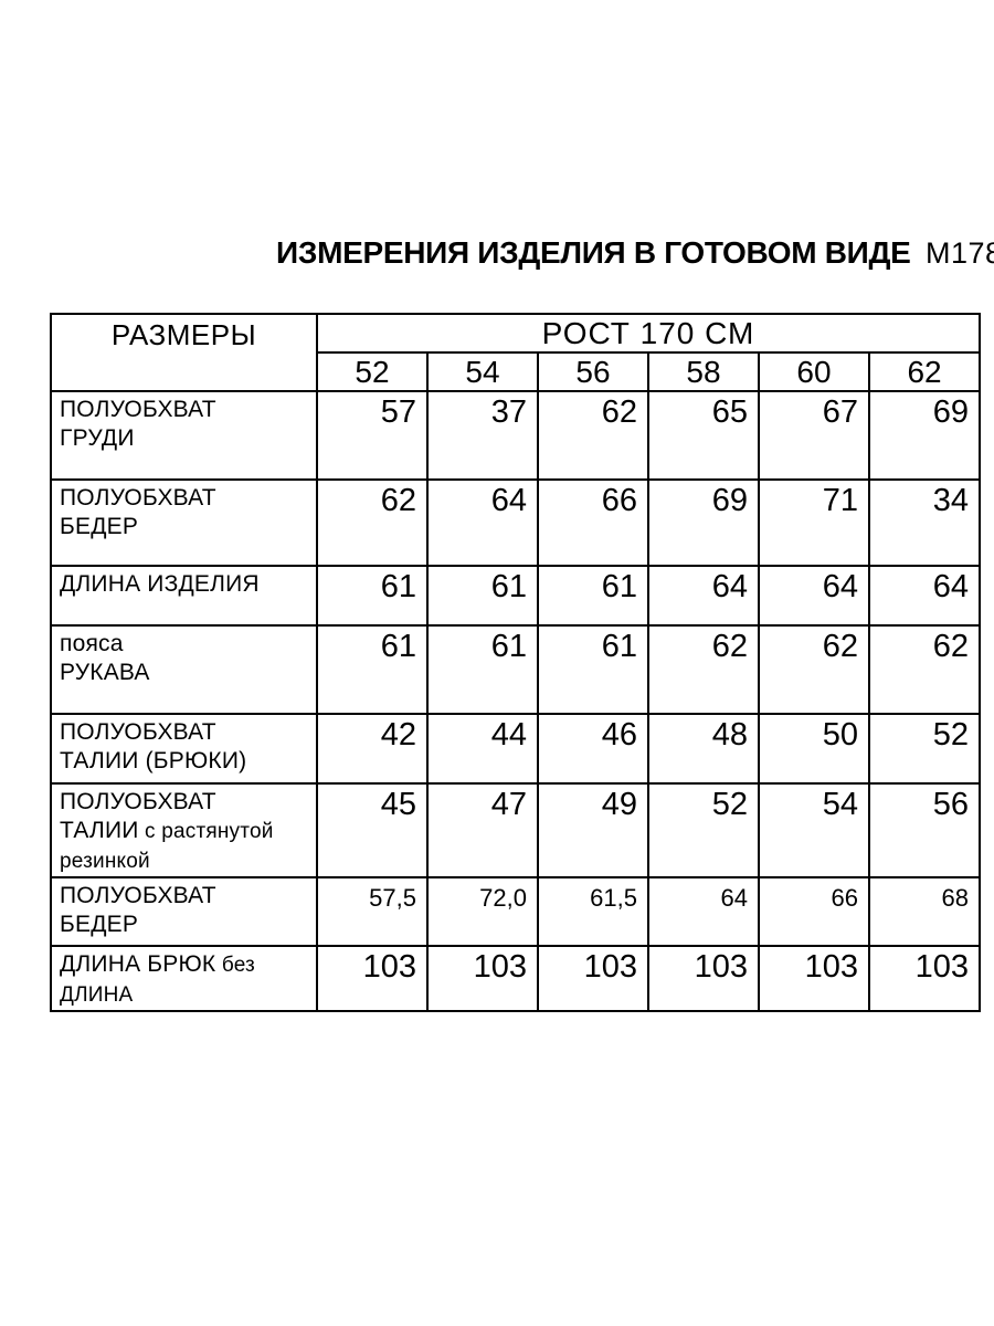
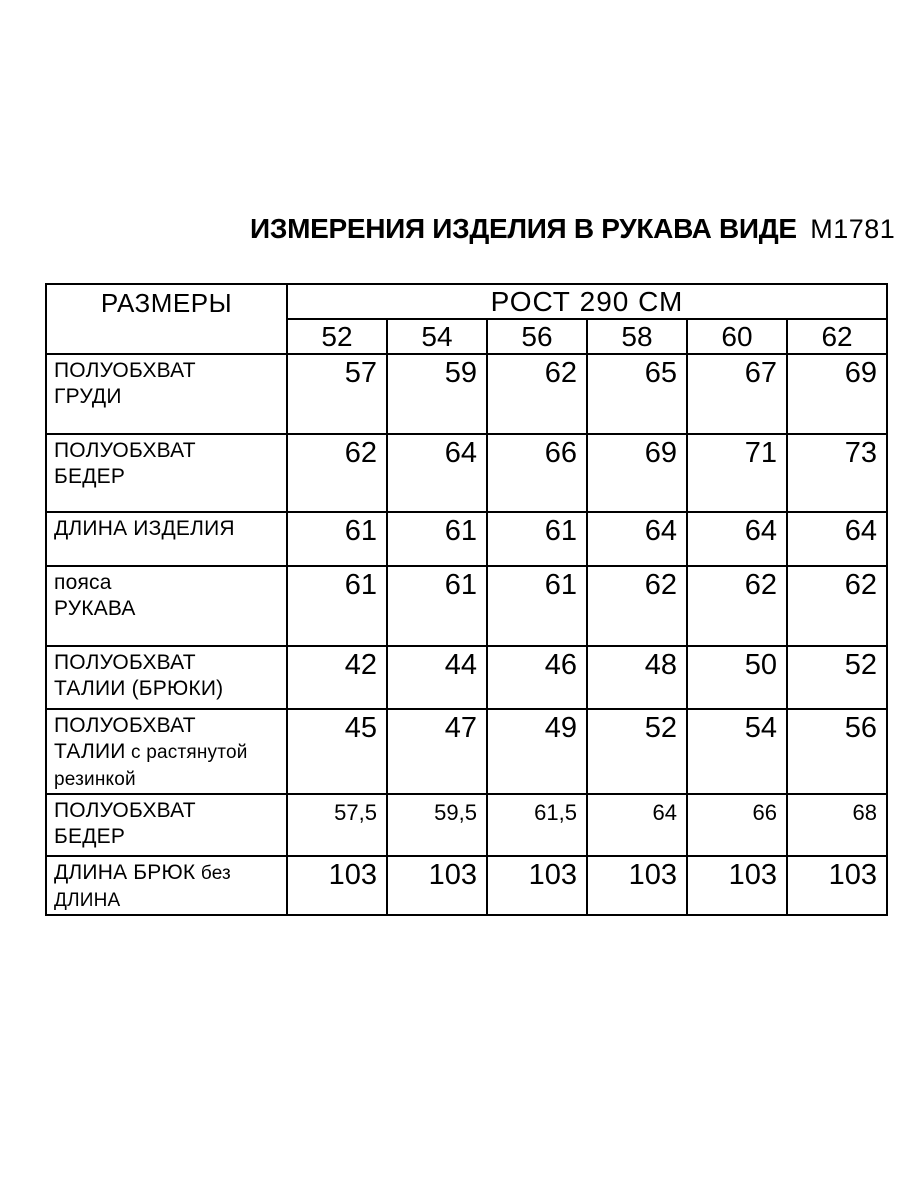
- ИЗМЕРЕНИЯ ИЗДЕЛИЯ В ГОТОВОМ ВИДЕ М17
+ ИЗМЕРЕНИЯ ИЗДЕЛИЯ В РУКАВА ВИДЕ М1781
- РАЗМЕРЫ	РОСТ 170 СМ
+ РАЗМЕРЫ	РОСТ 290 СМ
  52	54	56	58	60	62
- ПОЛУОБХВАТГРУДИ	57	37	62	65	67	69
+ ПОЛУОБХВАТГРУДИ	57	59	62	65	67	69
- ПОЛУОБХВАТБЕДЕР	62	64	66	69	71	34
+ ПОЛУОБХВАТБЕДЕР	62	64	66	69	71	73
  ДЛИНА ИЗДЕЛИЯ	61	61	61	64	64	64
  поясаРУКАВА	61	61	61	62	62	62
  ПОЛУОБХВАТТАЛИИ (БРЮКИ)	42	44	46	48	50	52
  ПОЛУОБХВАТТАЛИИ с растянутойрезинкой	45	47	49	52	54	56
- ПОЛУОБХВАТБЕДЕР	57,5	72,0	61,5	64	66	68
+ ПОЛУОБХВАТБЕДЕР	57,5	59,5	61,5	64	66	68
  ДЛИНА БРЮК безДЛИНА	103	103	103	103	103	103
